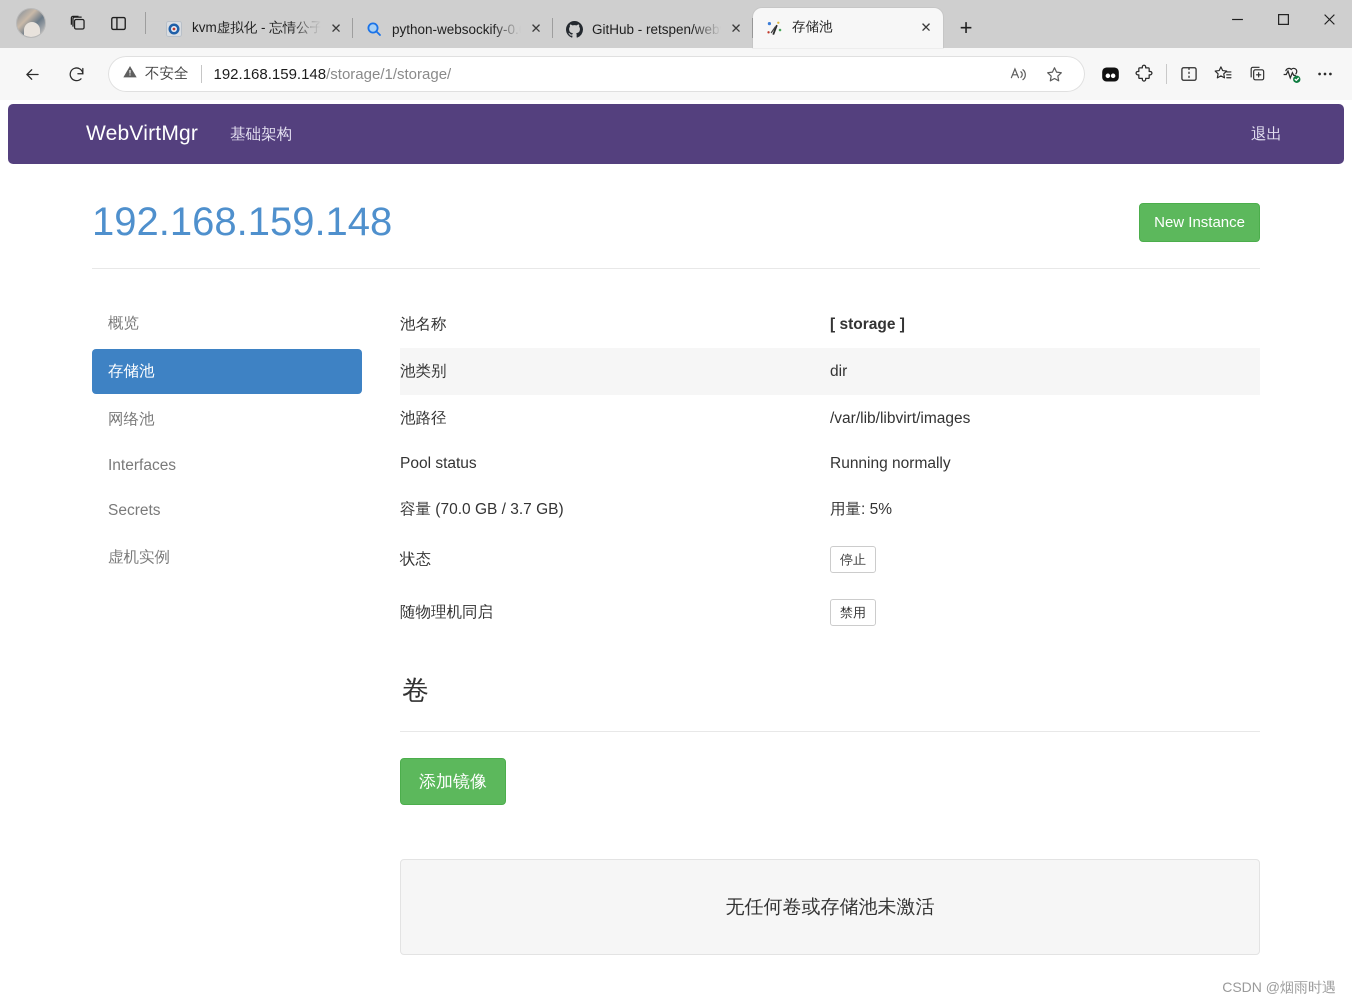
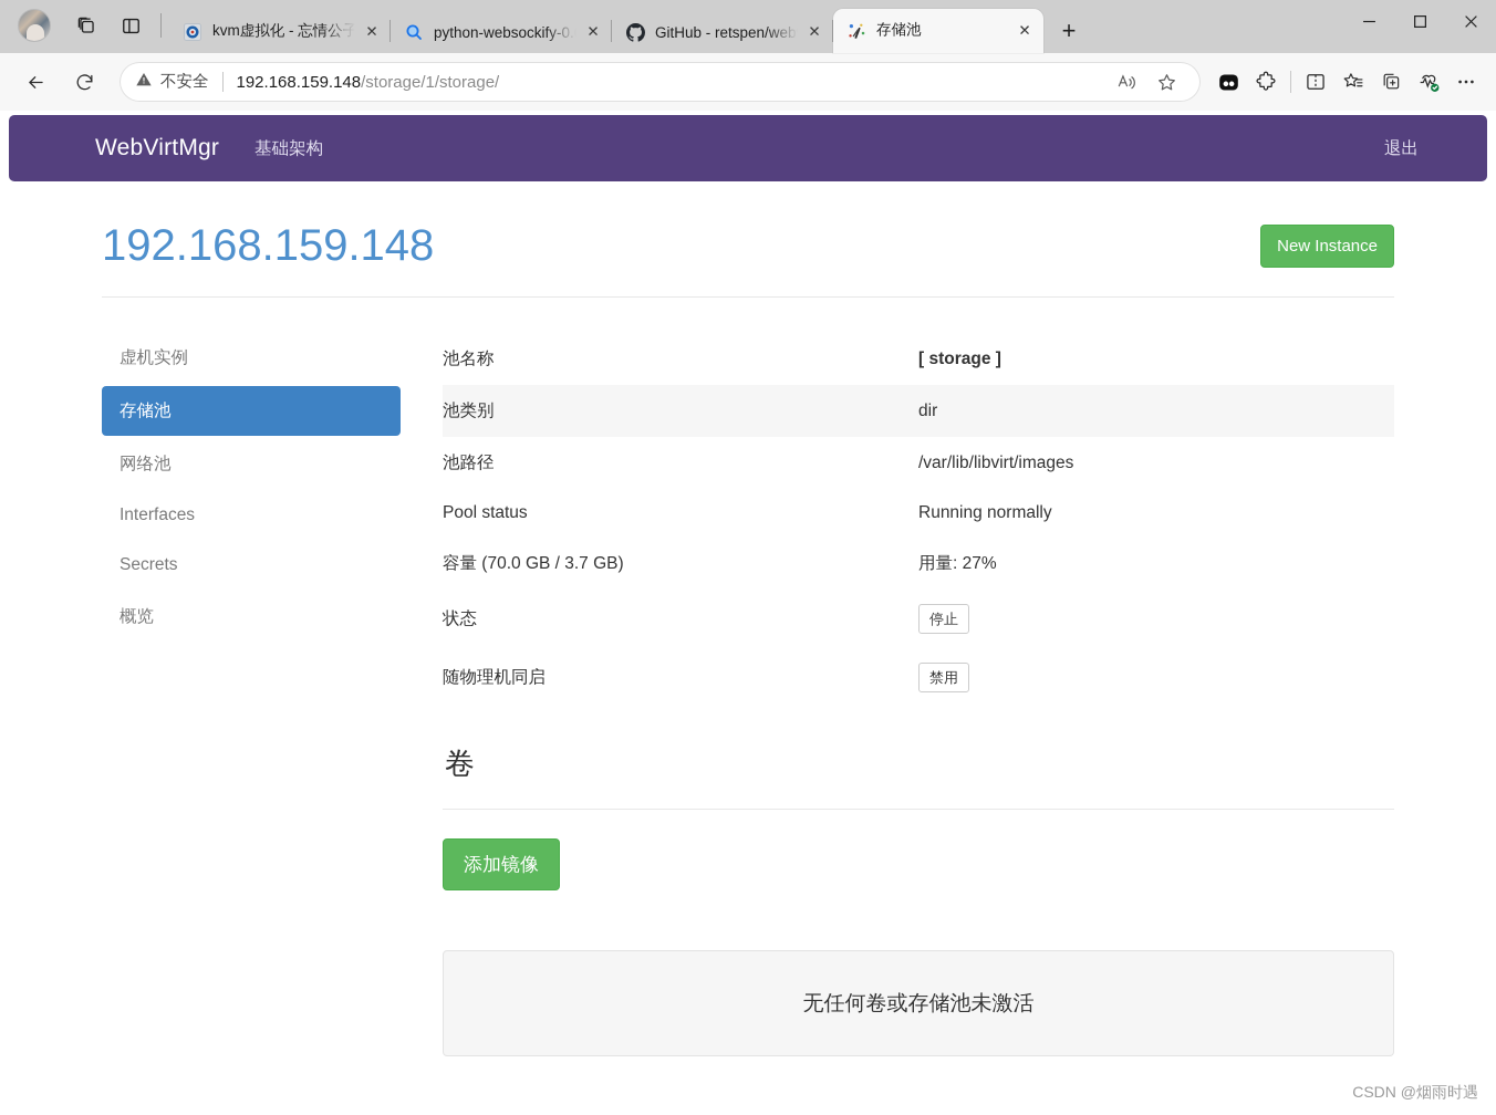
  kvm虚拟化 - 忘情公子
  ✕
  python-websockify-0.
  ✕
  GitHub - retspen/web
  ✕
  存储池
  ✕
  +
  不安全
  192.168.159.148/storage/1/storage/
  WebVirtMgr
  基础架构
  退出
  192.168.159.148
  New Instance
- 概览
+ 虚机实例
  存储池
  网络池
  Interfaces
  Secrets
- 虚机实例
+ 概览
  池名称	[ storage ]
  池类别	dir
  池路径	/var/lib/libvirt/images
  Pool status	Running normally
- 容量 (70.0 GB / 3.7 GB)	用量: 5%
+ 容量 (70.0 GB / 3.7 GB)	用量: 27%
  状态	停止
  随物理机同启	禁用
  卷
  添加镜像
  无任何卷或存储池未激活
  CSDN @烟雨时遇
